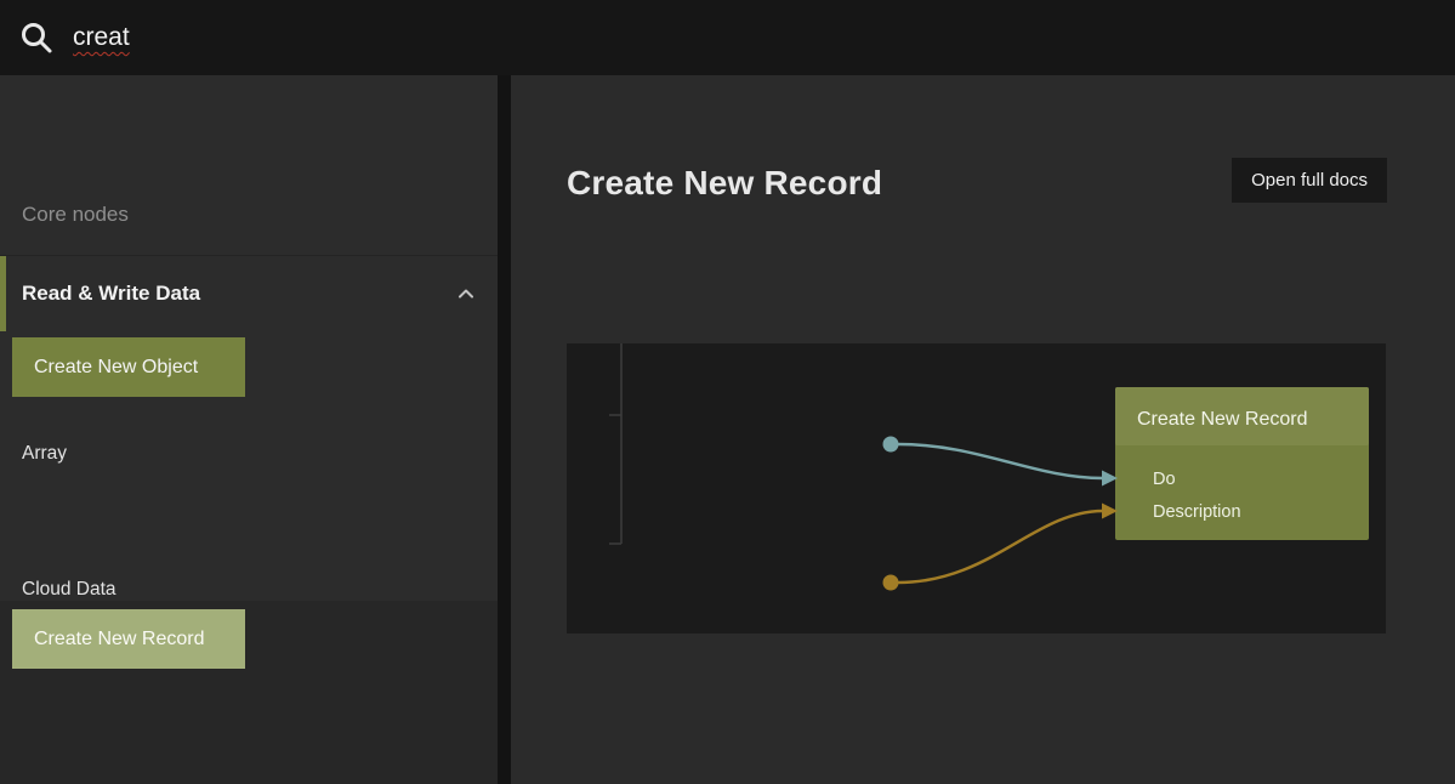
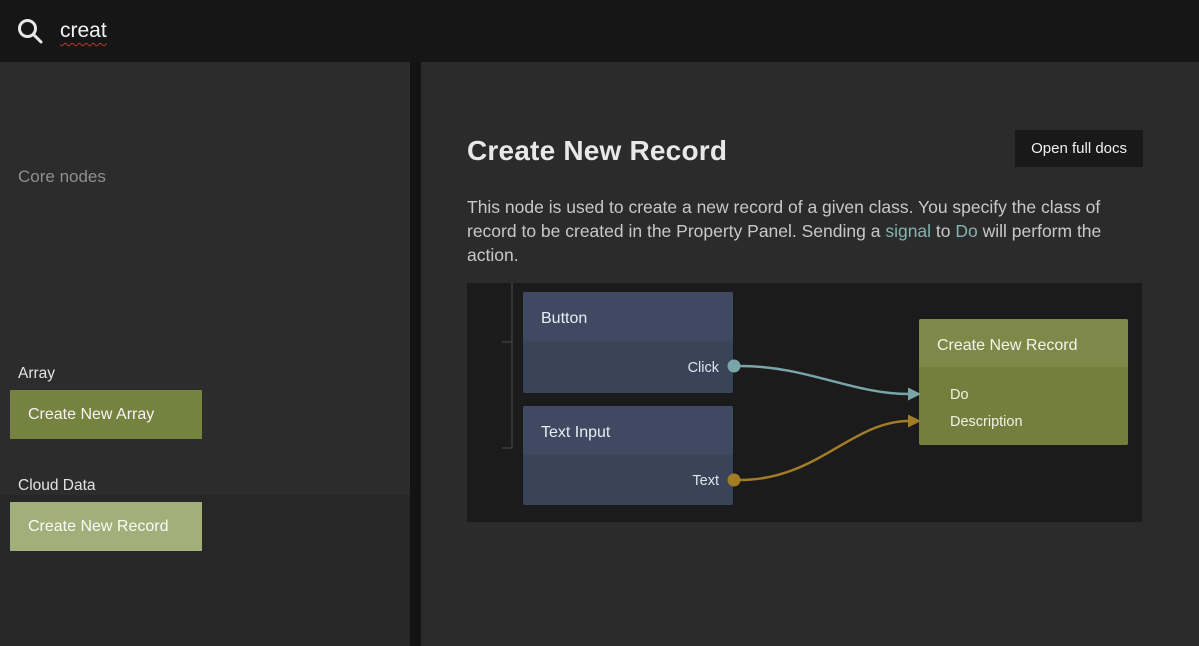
  creat
  Core nodes
- Read & Write Data
- Create New Object
  Array
+ Create New Array
  Cloud Data
  Create New Record
  Create New Record
  Open full docs
+ This node is used to create a new record of a given class. You specify the class of record to be created in the Property Panel. Sending a signal to Do will perform the action.
+ Button
+ Click
+ Text Input
+ Text
  Create New Record
  Do
  Description
